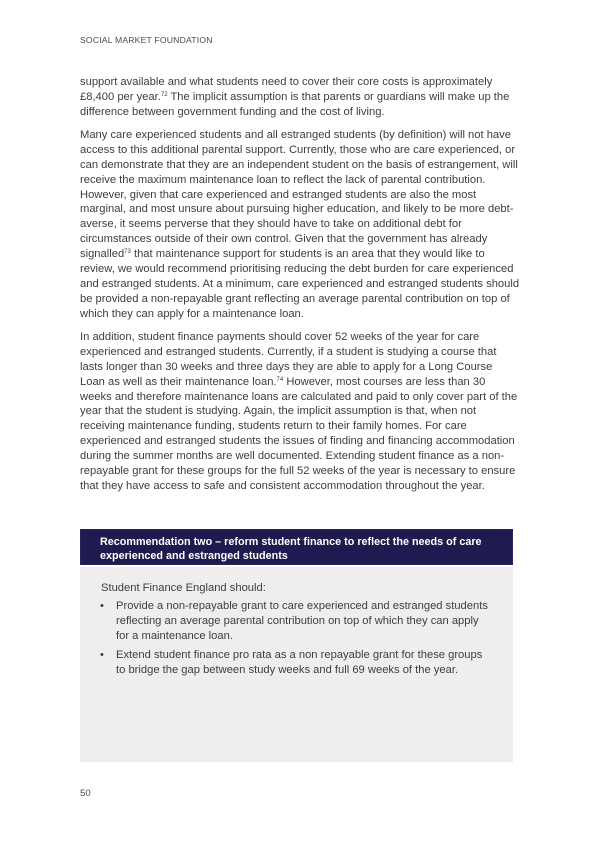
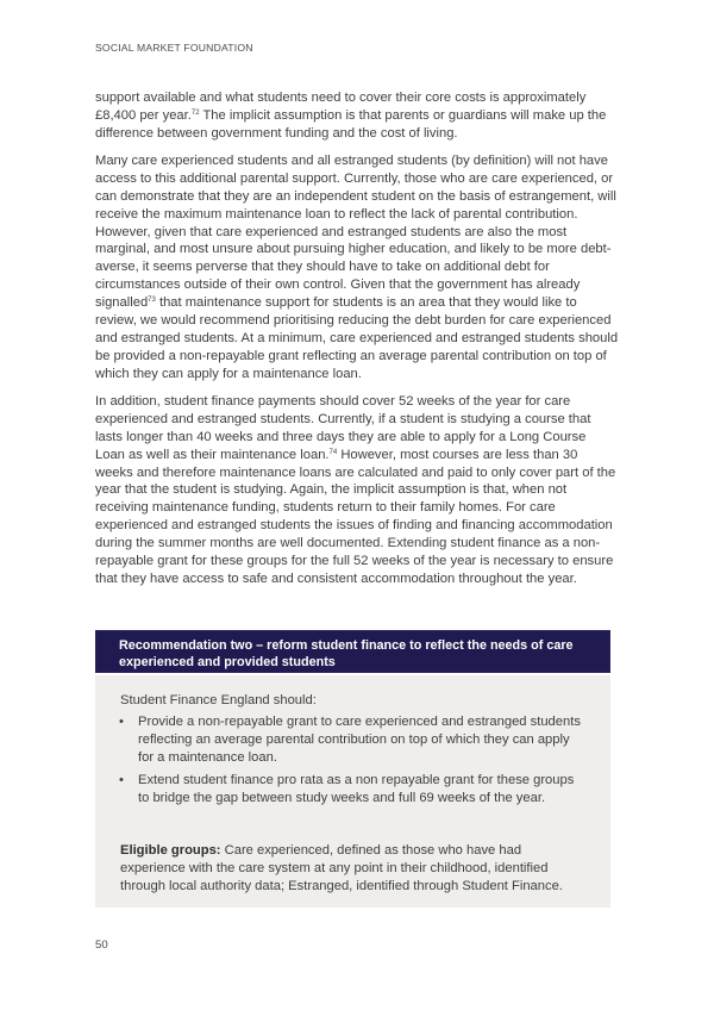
  SOCIAL MARKET FOUNDATION
  support available and what students need to cover their core costs is approximately £8,400 per year. The implicit assumption is that parents or guardians will make up the difference between government funding and the cost of living.
  Many care experienced students and all estranged students (by definition) will not have access to this additional parental support. Currently, those who are care experienced, or can demonstrate that they are an independent student on the basis of estrangement, will receive the maximum maintenance loan to reflect the lack of parental contribution. However, given that care experienced and estranged students are also the most marginal, and most unsure about pursuing higher education, and likely to be more debt-averse, it seems perverse that they should have to take on additional debt for circumstances outside of their own control. Given that the government has already signalled that maintenance support for students is an area that they would like to review, we would recommend prioritising reducing the debt burden for care experienced and estranged students. At a minimum, care experienced and estranged students should be provided a non-repayable grant reflecting an average parental contribution on top of which they can apply for a maintenance loan.
- In addition, student finance payments should cover 52 weeks of the year for care experienced and estranged students. Currently, if a student is studying a course that lasts longer than 30 weeks and three days they are able to apply for a Long Course Loan as well as their maintenance loan. However, most courses are less than 30 weeks and therefore maintenance loans are calculated and paid to only cover part of the year that the student is studying. Again, the implicit assumption is that, when not receiving maintenance funding, students return to their family homes. For care experienced and estranged students the issues of finding and financing accommodation during the summer months are well documented. Extending student finance as a non-repayable grant for these groups for the full 52 weeks of the year is necessary to ensure that they have access to safe and consistent accommodation throughout the year.
+ In addition, student finance payments should cover 52 weeks of the year for care experienced and estranged students. Currently, if a student is studying a course that lasts longer than 40 weeks and three days they are able to apply for a Long Course Loan as well as their maintenance loan. However, most courses are less than 30 weeks and therefore maintenance loans are calculated and paid to only cover part of the year that the student is studying. Again, the implicit assumption is that, when not receiving maintenance funding, students return to their family homes. For care experienced and estranged students the issues of finding and financing accommodation during the summer months are well documented. Extending student finance as a non-repayable grant for these groups for the full 52 weeks of the year is necessary to ensure that they have access to safe and consistent accommodation throughout the year.
- Recommendation two – reform student finance to reflect the needs of care experienced and estranged students
+ Recommendation two – reform student finance to reflect the needs of care experienced and provided students
  Student Finance England should:
  •
  Provide a non-repayable grant to care experienced and estranged students reflecting an average parental contribution on top of which they can apply for a maintenance loan.
  •
  Extend student finance pro rata as a non repayable grant for these groups to bridge the gap between study weeks and full 69 weeks of the year.
+ Eligible groups: Care experienced, defined as those who have had experience with the care system at any point in their childhood, identified through local authority data; Estranged, identified through Student Finance.
  50
